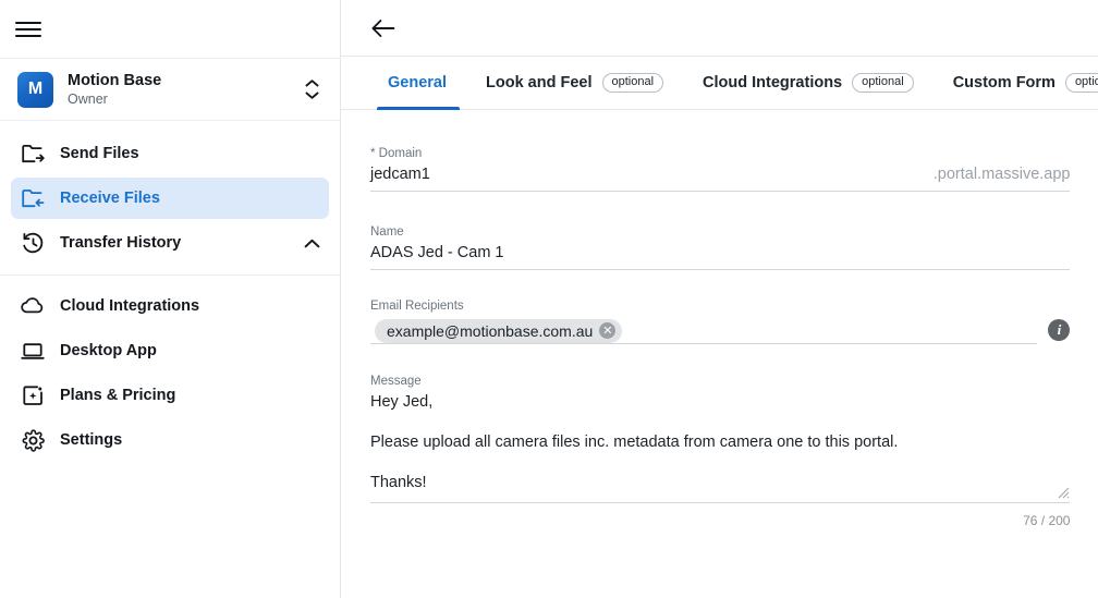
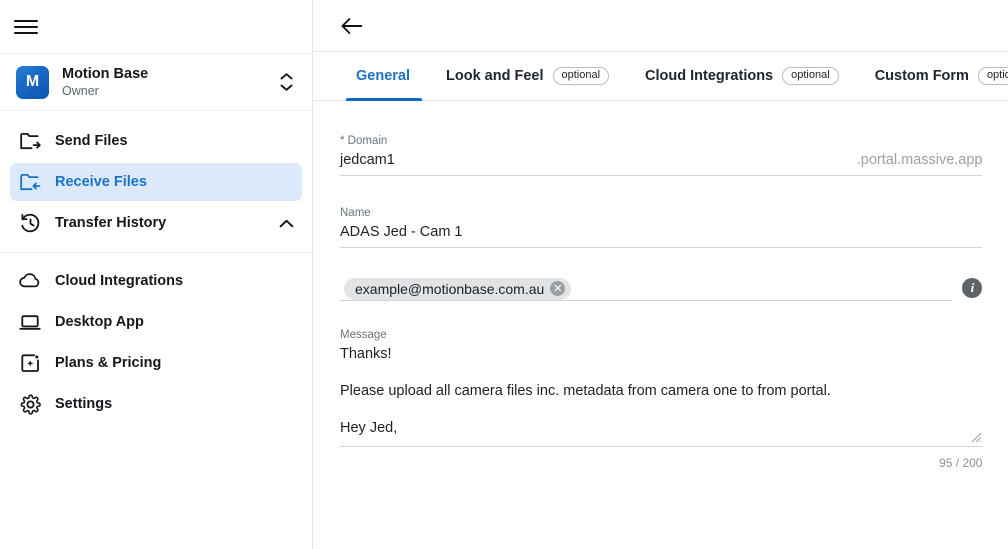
  M
  Motion Base
  Owner
  Send Files
  Receive Files
  Transfer History
  Cloud Integrations
  Desktop App
  Plans & Pricing
  Settings
  General
  Look and Feel
  optional
  Cloud Integrations
  optional
  Custom Form
  * Domain
  jedcam1
  .portal.massive.app
  Name
  ADAS Jed - Cam 1
- Email Recipients
  example@motionbase.com.au
  ✕
  i
  Message
- Hey Jed,
+ Thanks!
- Please upload all camera files inc. metadata from camera one to this portal.
+ Please upload all camera files inc. metadata from camera one to from portal.
- Thanks!
+ Hey Jed,
- 76 / 200
+ 95 / 200
